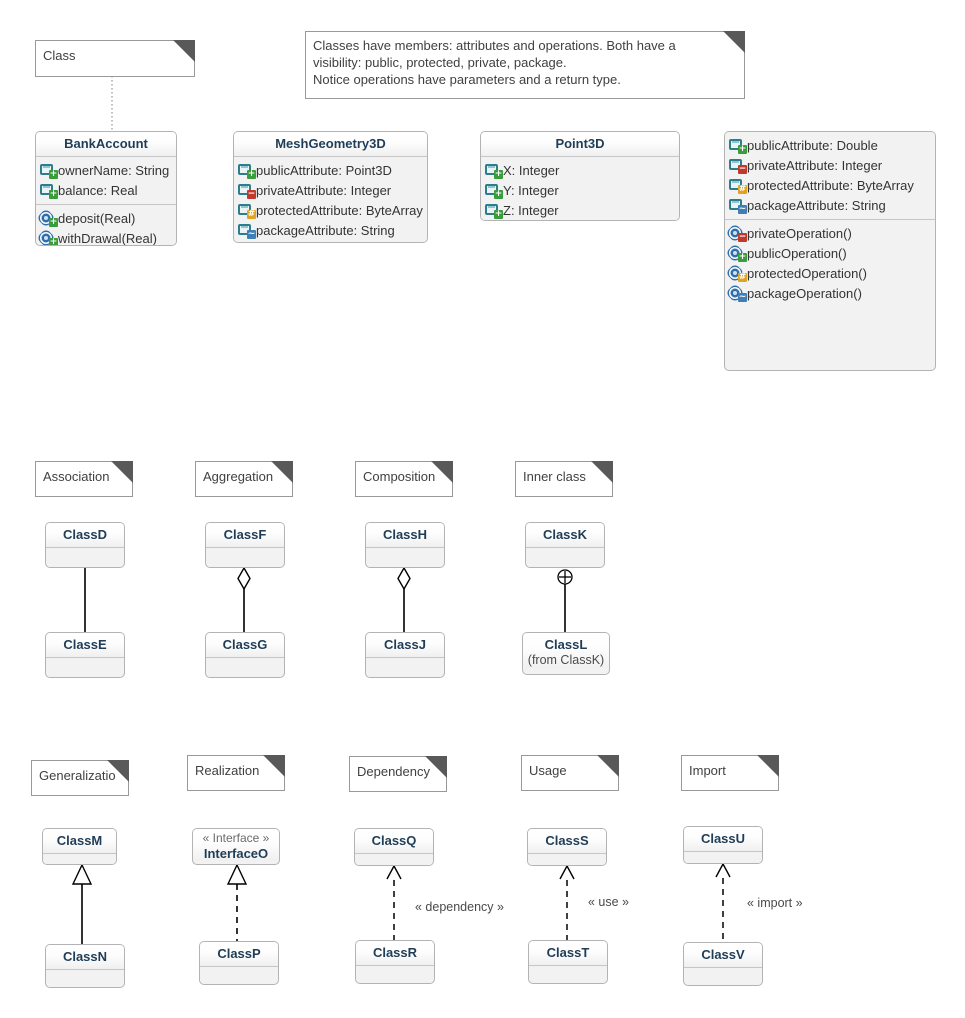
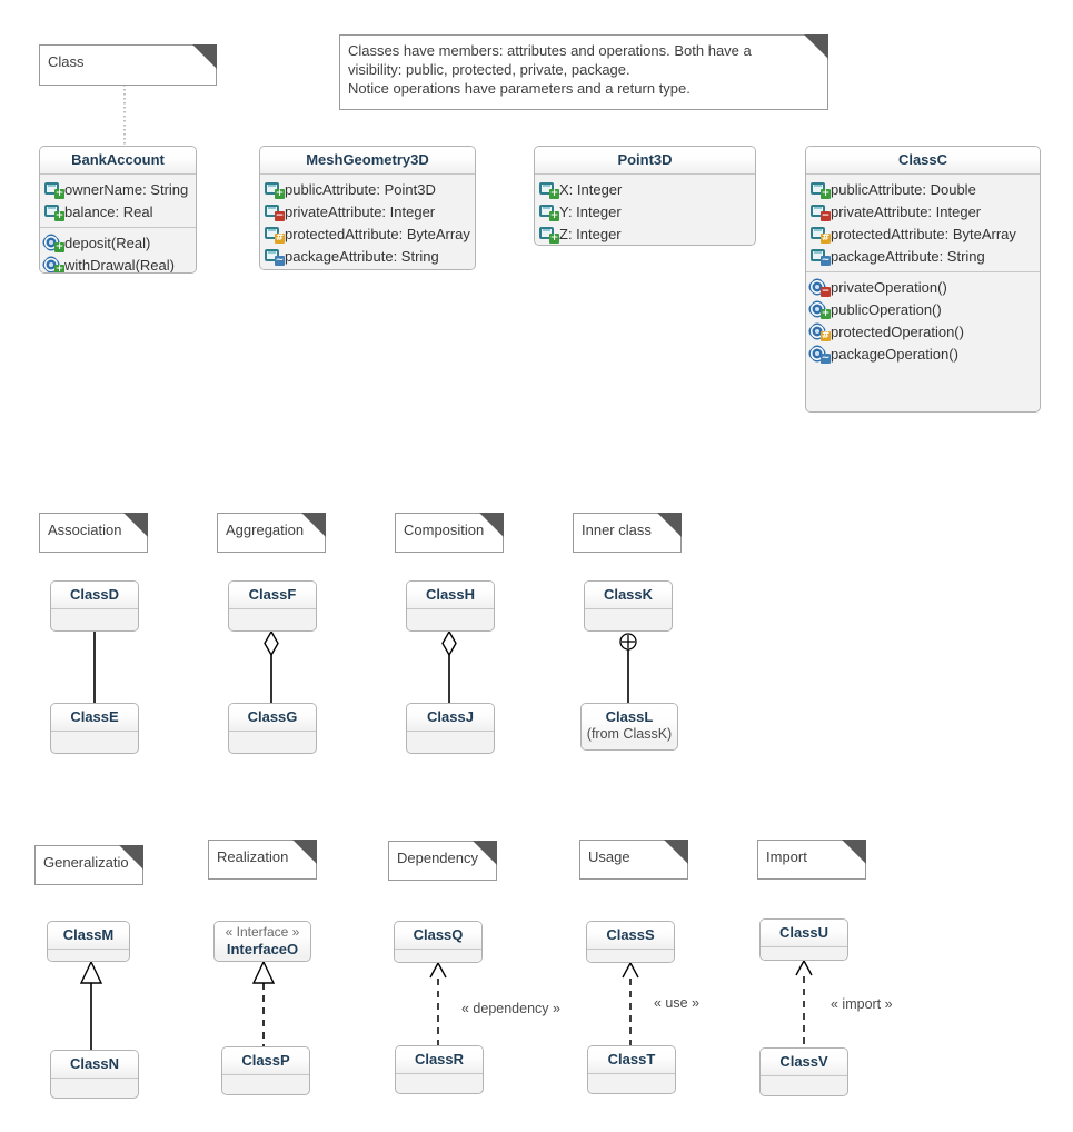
  Class
  Classes have members: attributes and operations. Both have a
  visibility: public, protected, private, package.
  Notice operations have parameters and a return type.
  Association
  Aggregation
  Composition
  Inner class
  Generalizatio
  Realization
  Dependency
  Usage
  Import
  BankAccount
  +
  ownerName: String
  +
  balance: Real
  +
  deposit(Real)
  +
  withDrawal(Real)
  MeshGeometry3D
  +
  publicAttribute: Point3D
  −
  privateAttribute: Integer
  #
  protectedAttribute: ByteArray
  ~
  packageAttribute: String
  Point3D
  +
  X: Integer
  +
  Y: Integer
  +
  Z: Integer
+ ClassC
  +
  publicAttribute: Double
  −
  privateAttribute: Integer
  #
  protectedAttribute: ByteArray
  ~
  packageAttribute: String
  −
  privateOperation()
  +
  publicOperation()
  #
  protectedOperation()
  ~
  packageOperation()
  ClassD
  ClassE
  ClassF
  ClassG
  ClassH
  ClassJ
  ClassK
  ClassL
  (from ClassK)
  ClassM
  ClassN
  « Interface »
  InterfaceO
  ClassP
  ClassQ
  ClassR
  ClassS
  ClassT
  ClassU
  ClassV
  « dependency »
  « use »
  « import »
